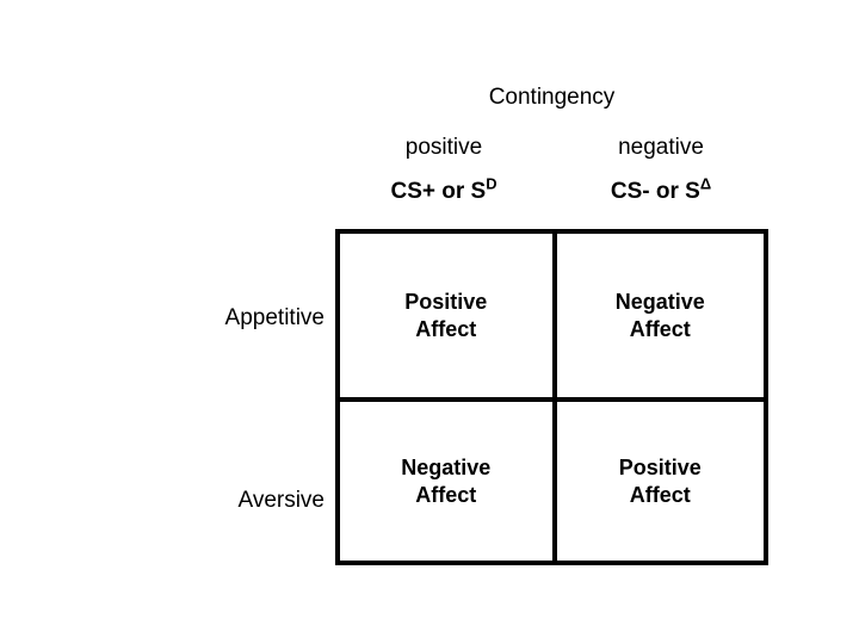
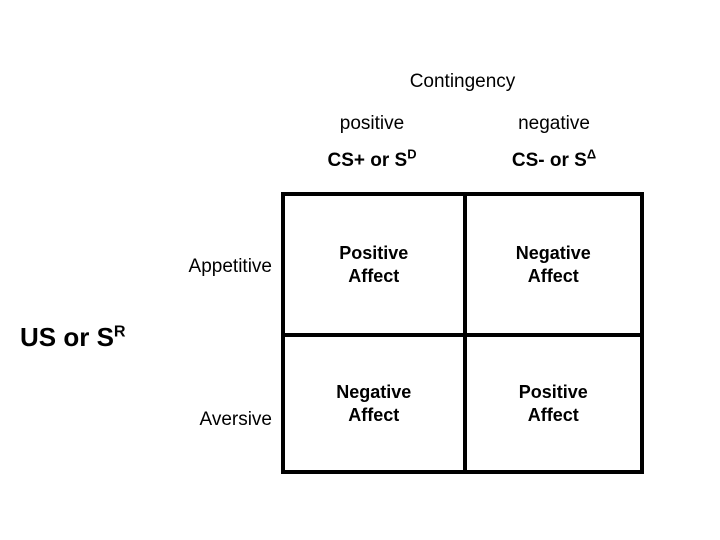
  Contingency
  positive
  CS+ or SD
  negative
  CS- or SΔ
+ US or SR
  Appetitive
  Aversive
  Positive
  Affect
  Negative
  Affect
  Negative
  Affect
  Positive
  Affect
